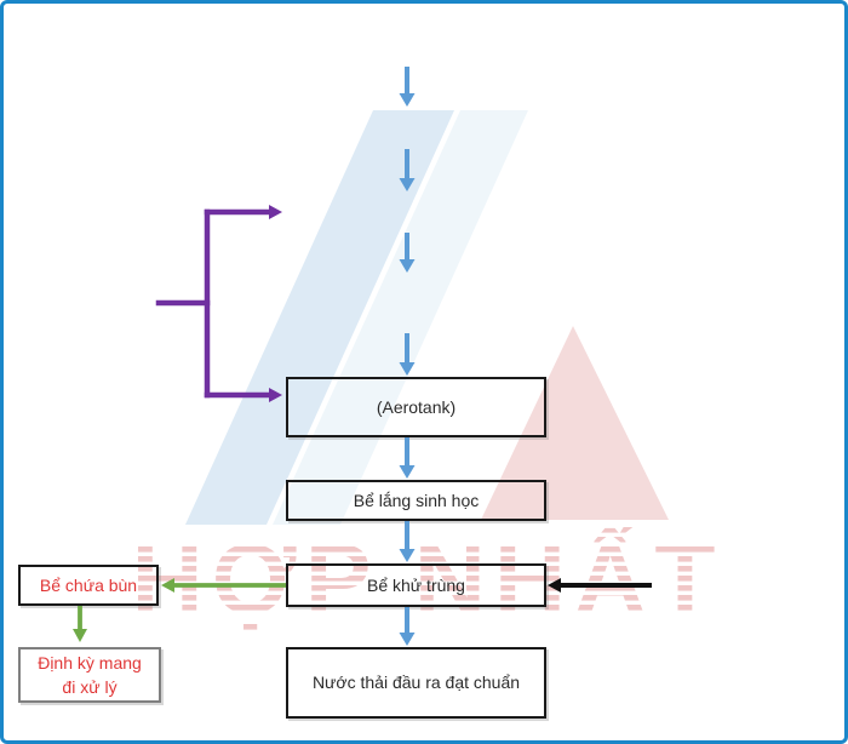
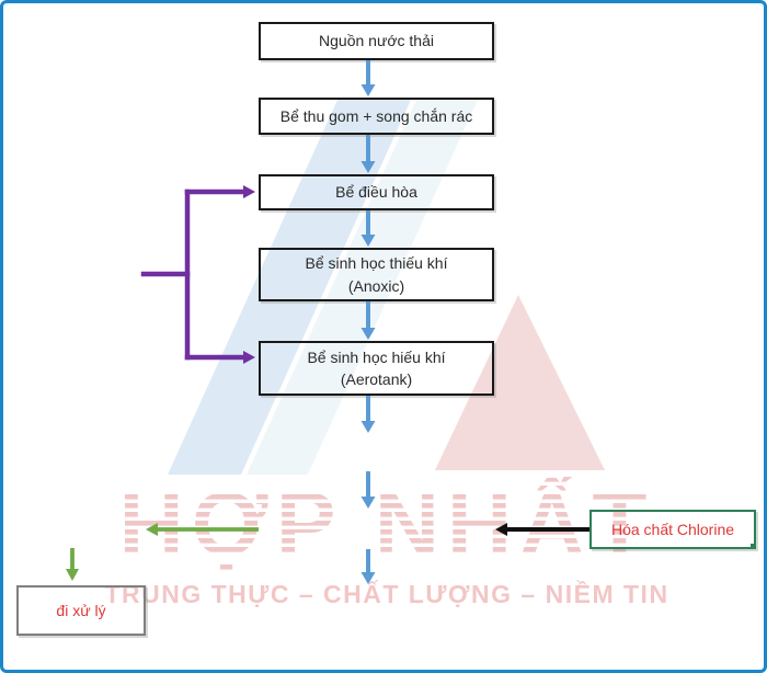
  ỢP NHẤT
+ TRUNG THỰC – CHẤT LƯỢNG – NIỀM TIN
+ Nguồn nước thải
+ Bể thu gom + song chắn rác
+ Bể điều hòa
+ Bể sinh học thiếu khí
+ (Anoxic)
+ Bể sinh học hiếu khí
  (Aerotank)
- Bể lắng sinh học
- Bể khử trùng
- Nước thải đầu ra đạt chuẩn
- Bể chứa bùn
- Định kỳ mang
  đi xử lý
+ Hóa chất Chlorine
